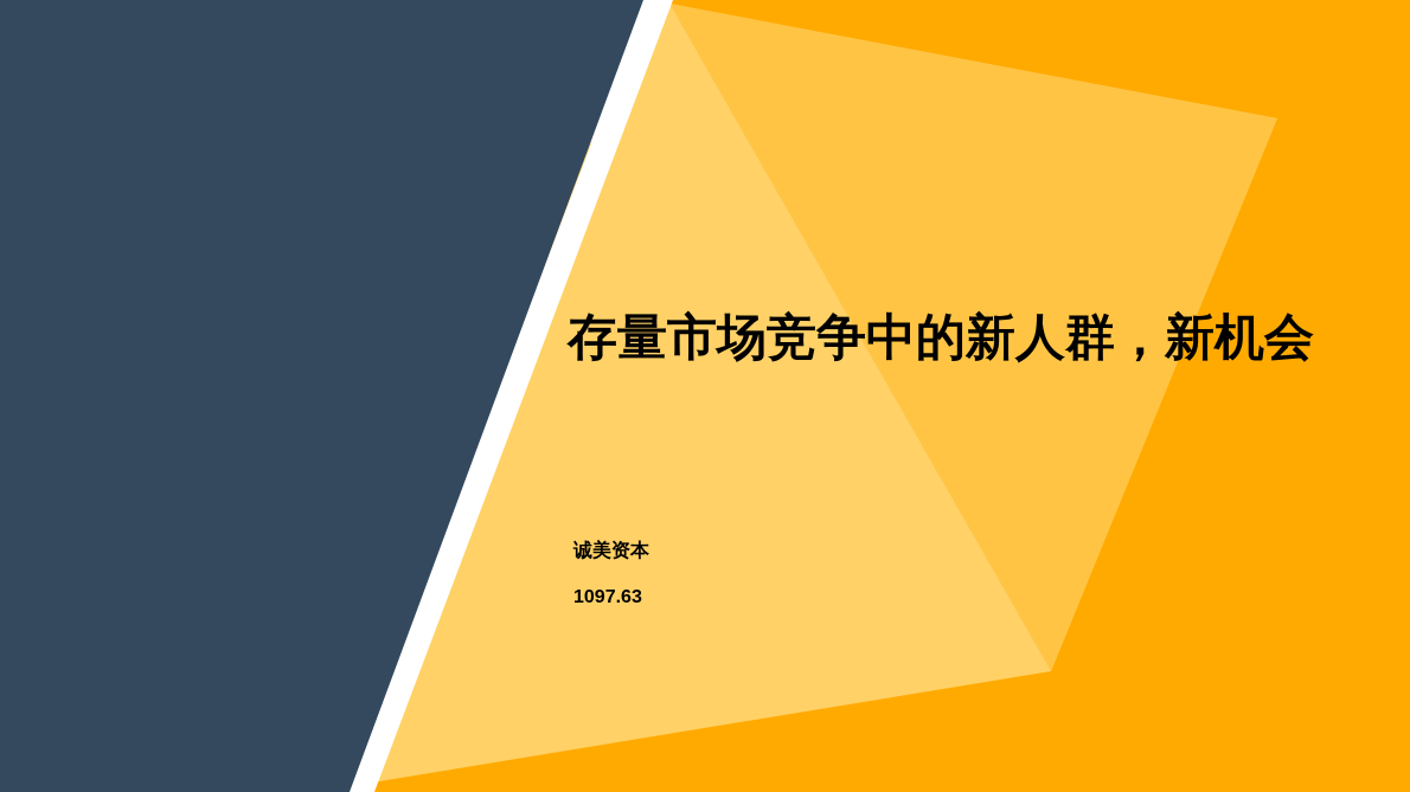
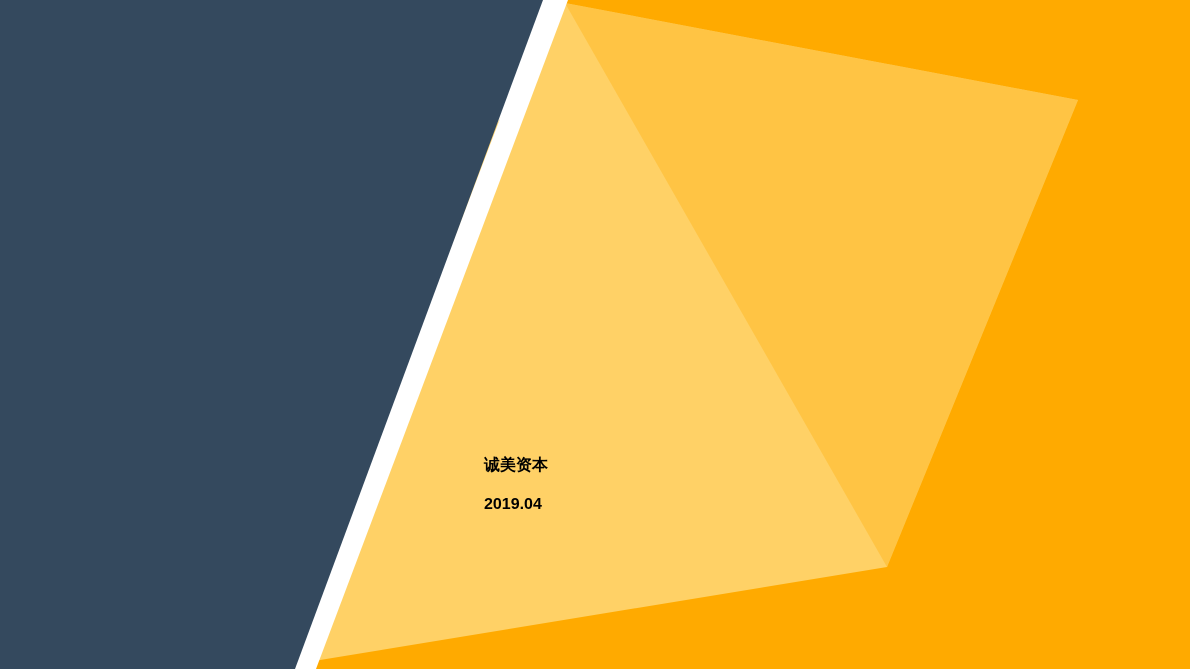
- 存量市场竞争中的新人群，新机会
  诚美资本
- 1097.63
+ 2019.04
